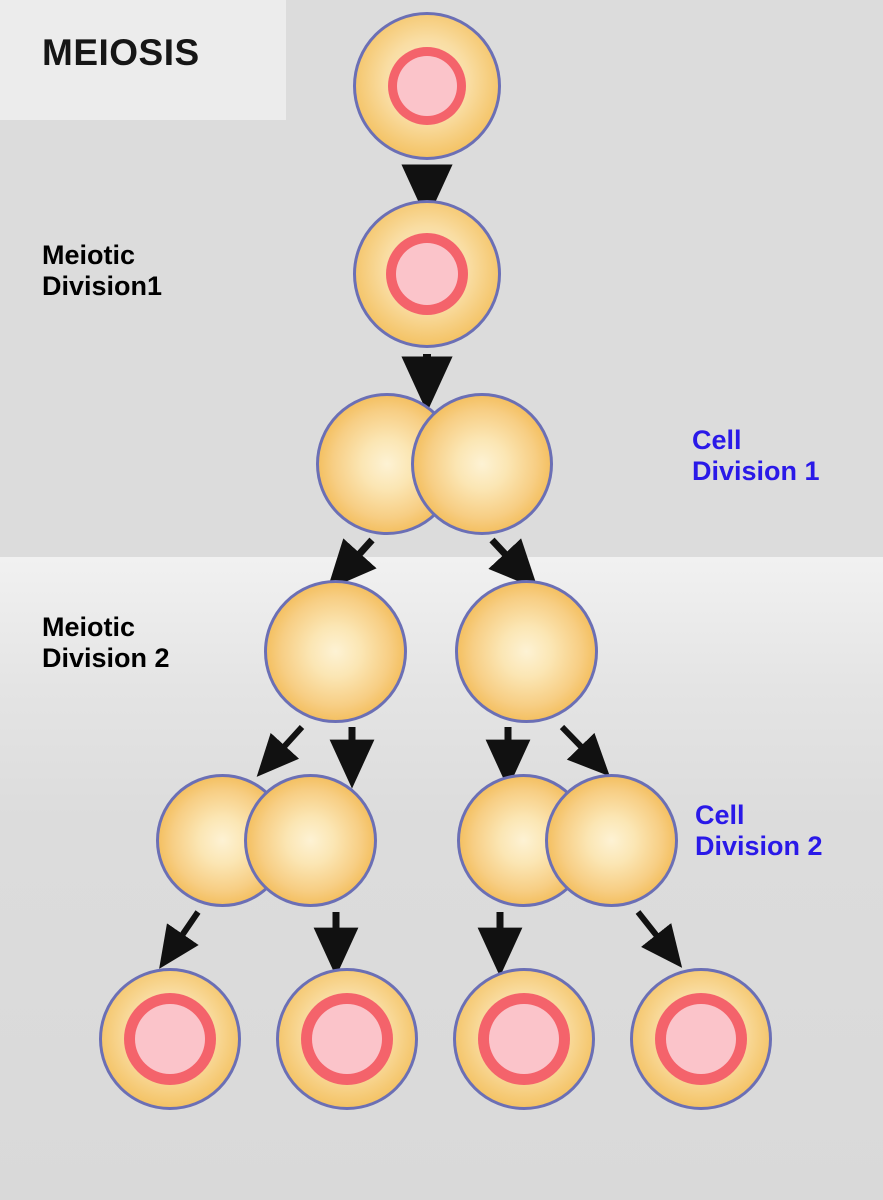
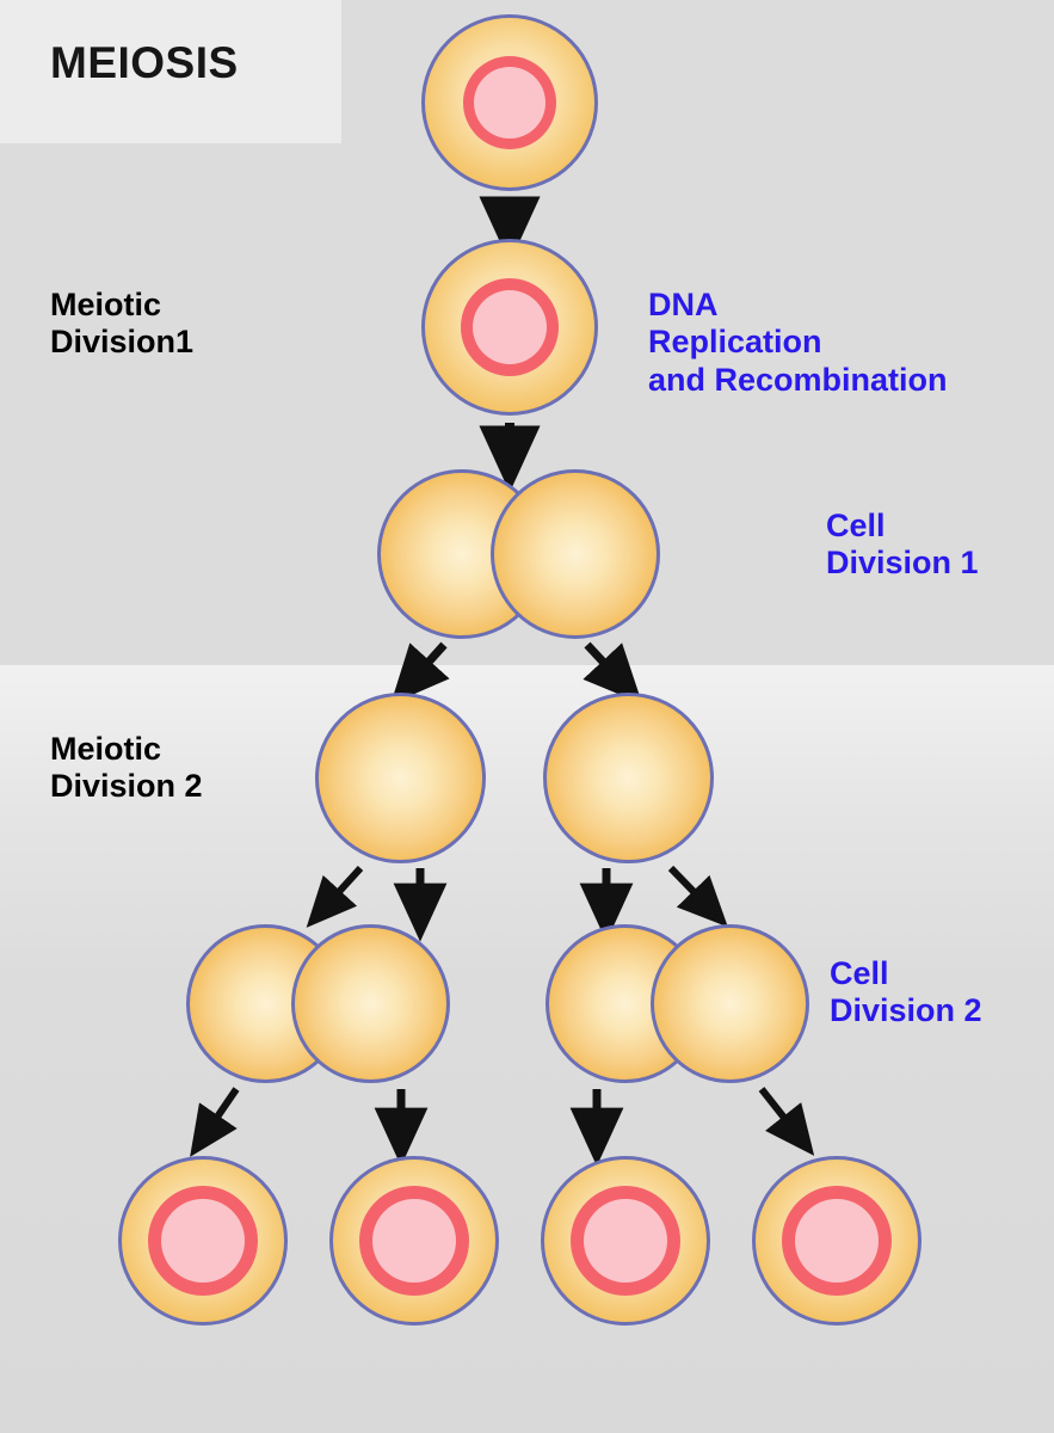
  MEIOSIS
  Meiotic
  Division1
  Meiotic
  Division 2
+ DNA
+ Replication
+ and Recombination
  Cell
  Division 1
  Cell
  Division 2
